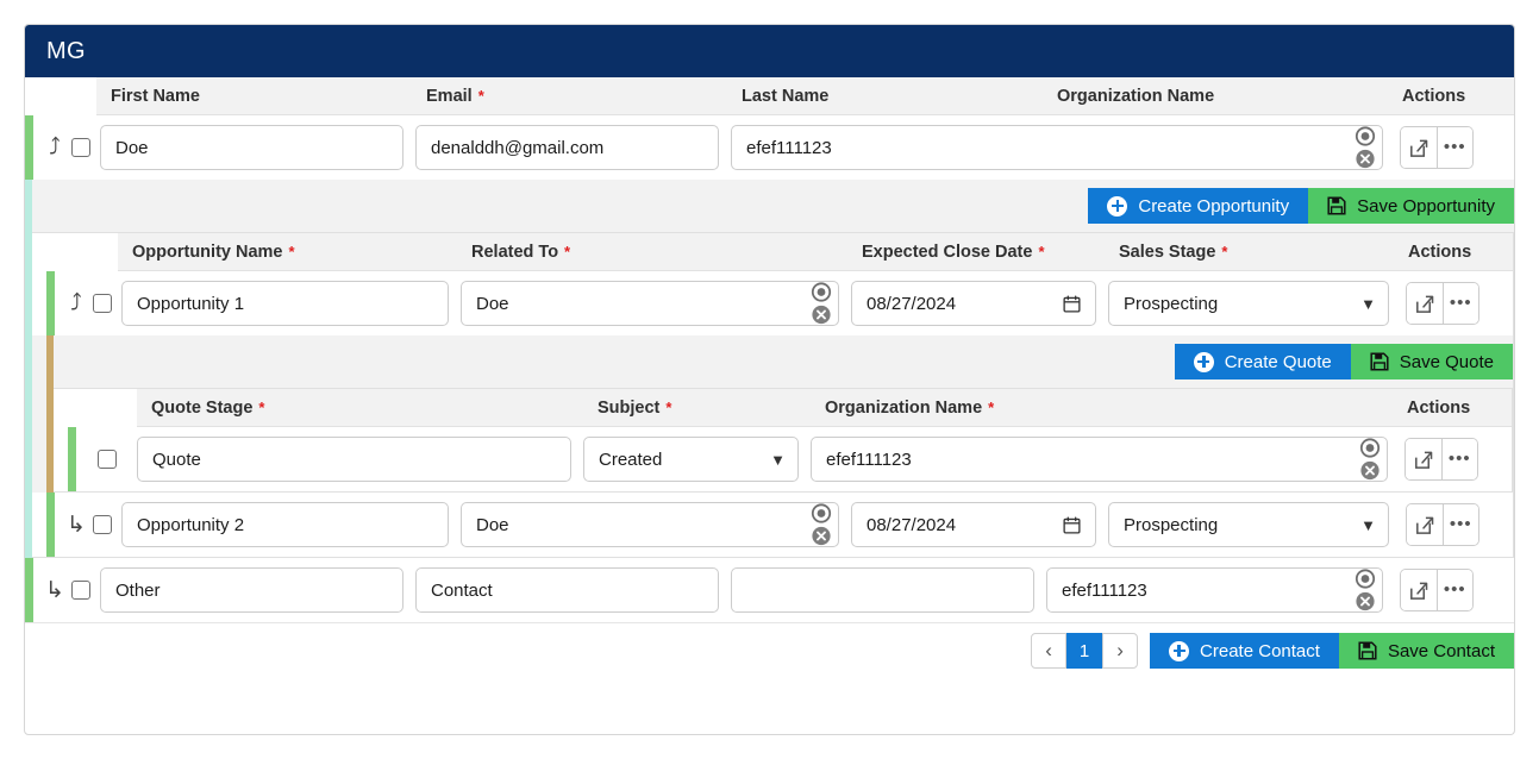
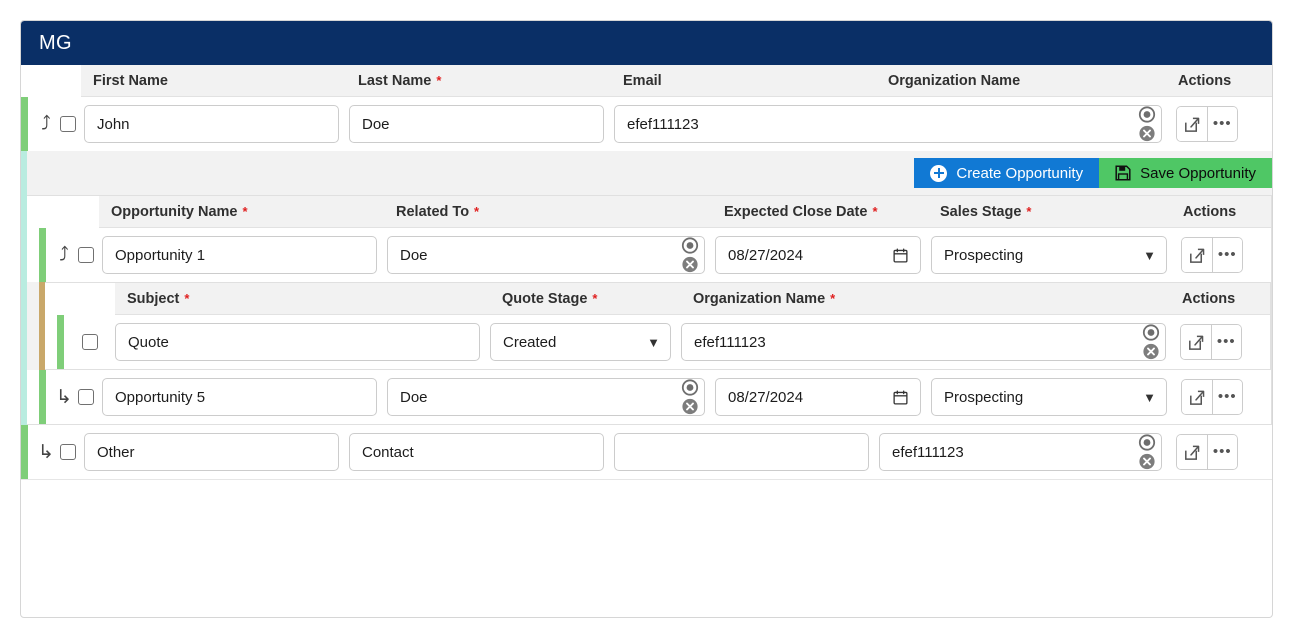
  MG
  First Name
- Email
+ Last Name
  *
- Last Name
+ Email
  Organization Name
  Actions
  ⤴
+ John
  Doe
- denalddh@gmail.com
  efef111123
  •••
  Create Opportunity
  Save Opportunity
  Opportunity Name
  *
  Related To
  *
  Expected Close Date
  *
  Sales Stage
  *
  Actions
  ⤴
  Opportunity 1
  Doe
  08/27/2024
  Prospecting
  ▼
  •••
- Create Quote
- Save Quote
- Quote Stage
+ Subject
  *
- Subject
+ Quote Stage
  *
  Organization Name
  *
  Actions
  Quote
  Created
  ▼
  efef111123
  •••
  ↳
- Opportunity 2
+ Opportunity 5
  Doe
  08/27/2024
  Prospecting
  ▼
  •••
  ↳
  Other
  Contact
  efef111123
  •••
- ‹
- 1
- ›
- Create Contact
- Save Contact
